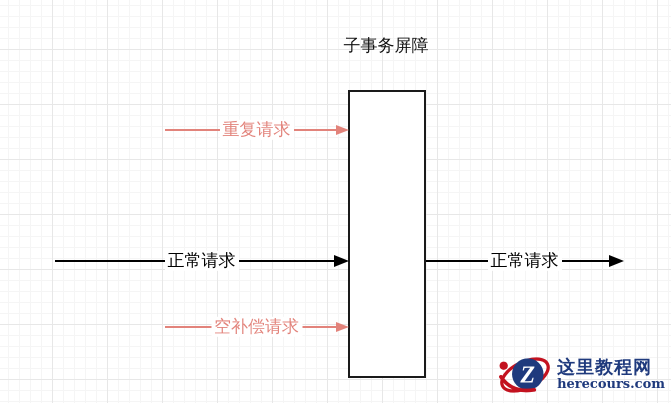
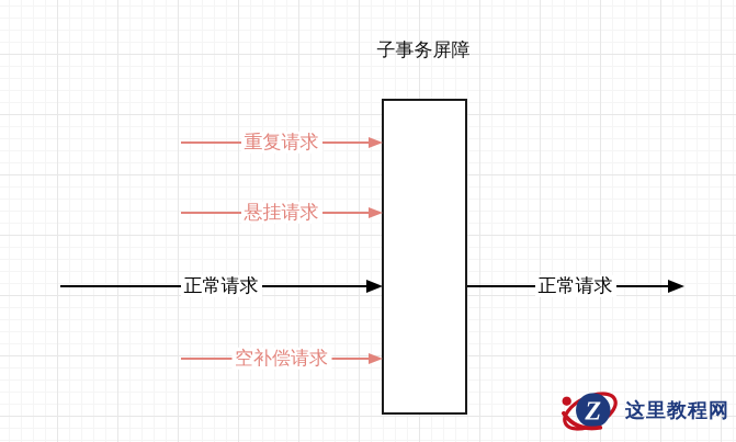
  子事务屏障
  重复请求
+ 悬挂请求
  正常请求
  空补偿请求
  正常请求
  Z
  这里教程网
- herecours.com
